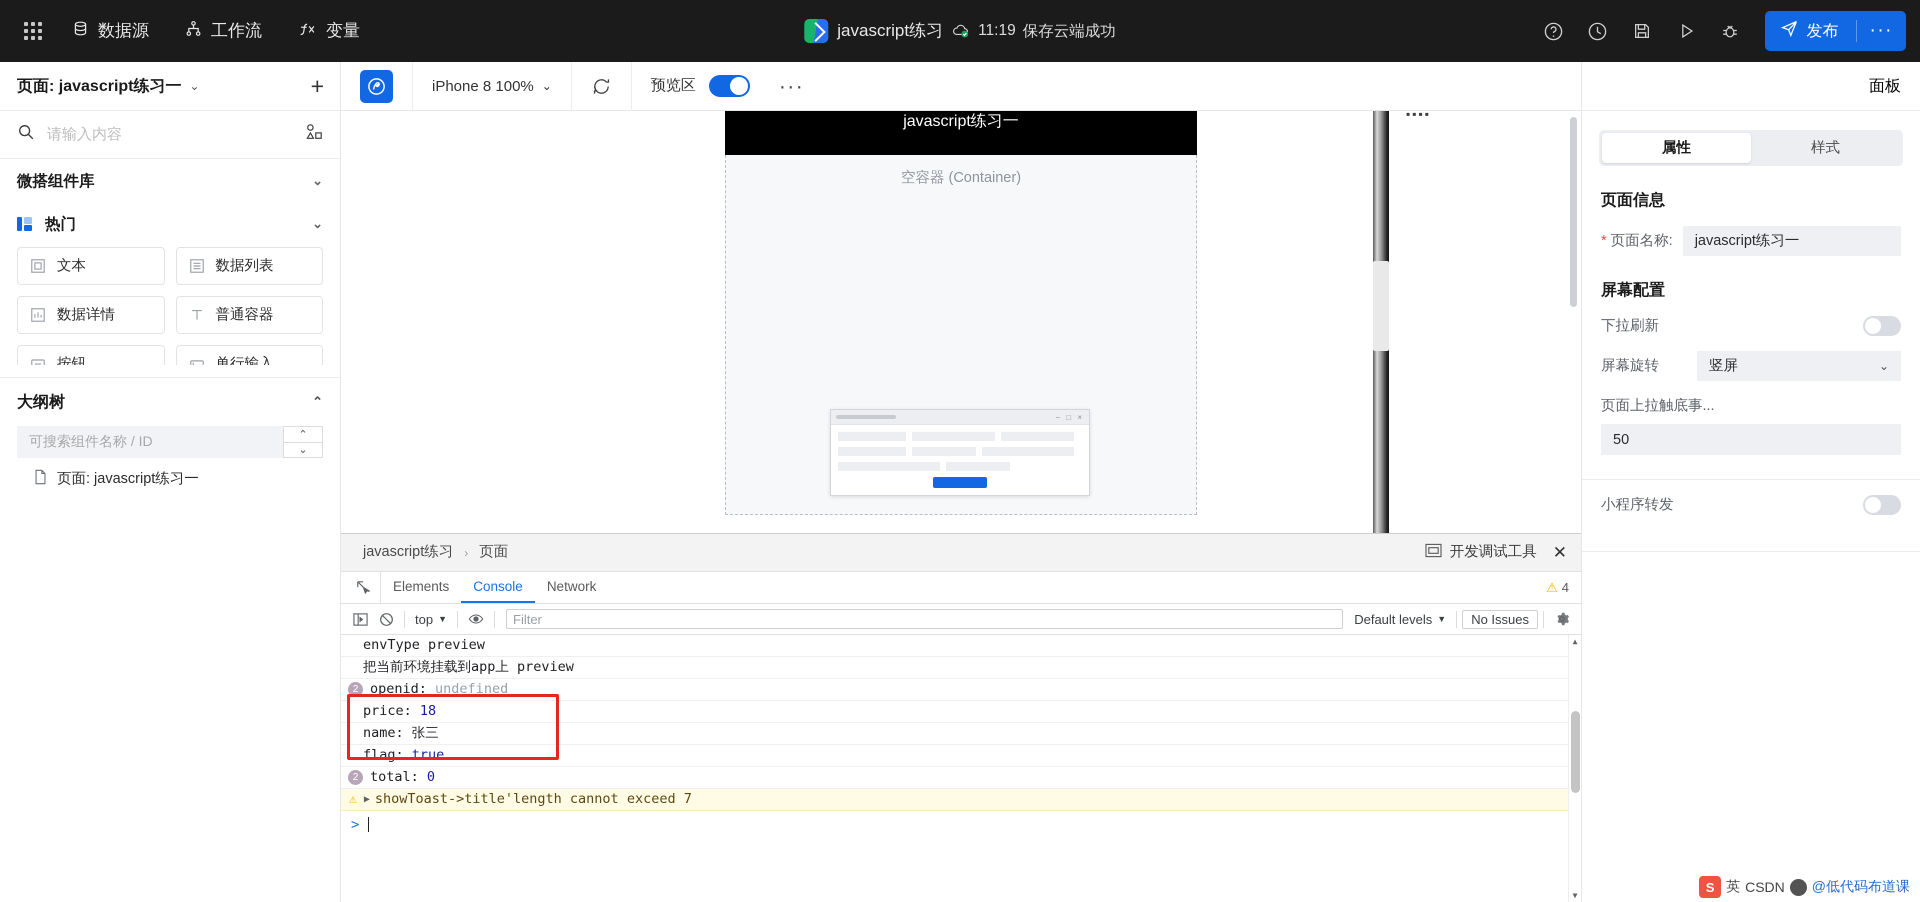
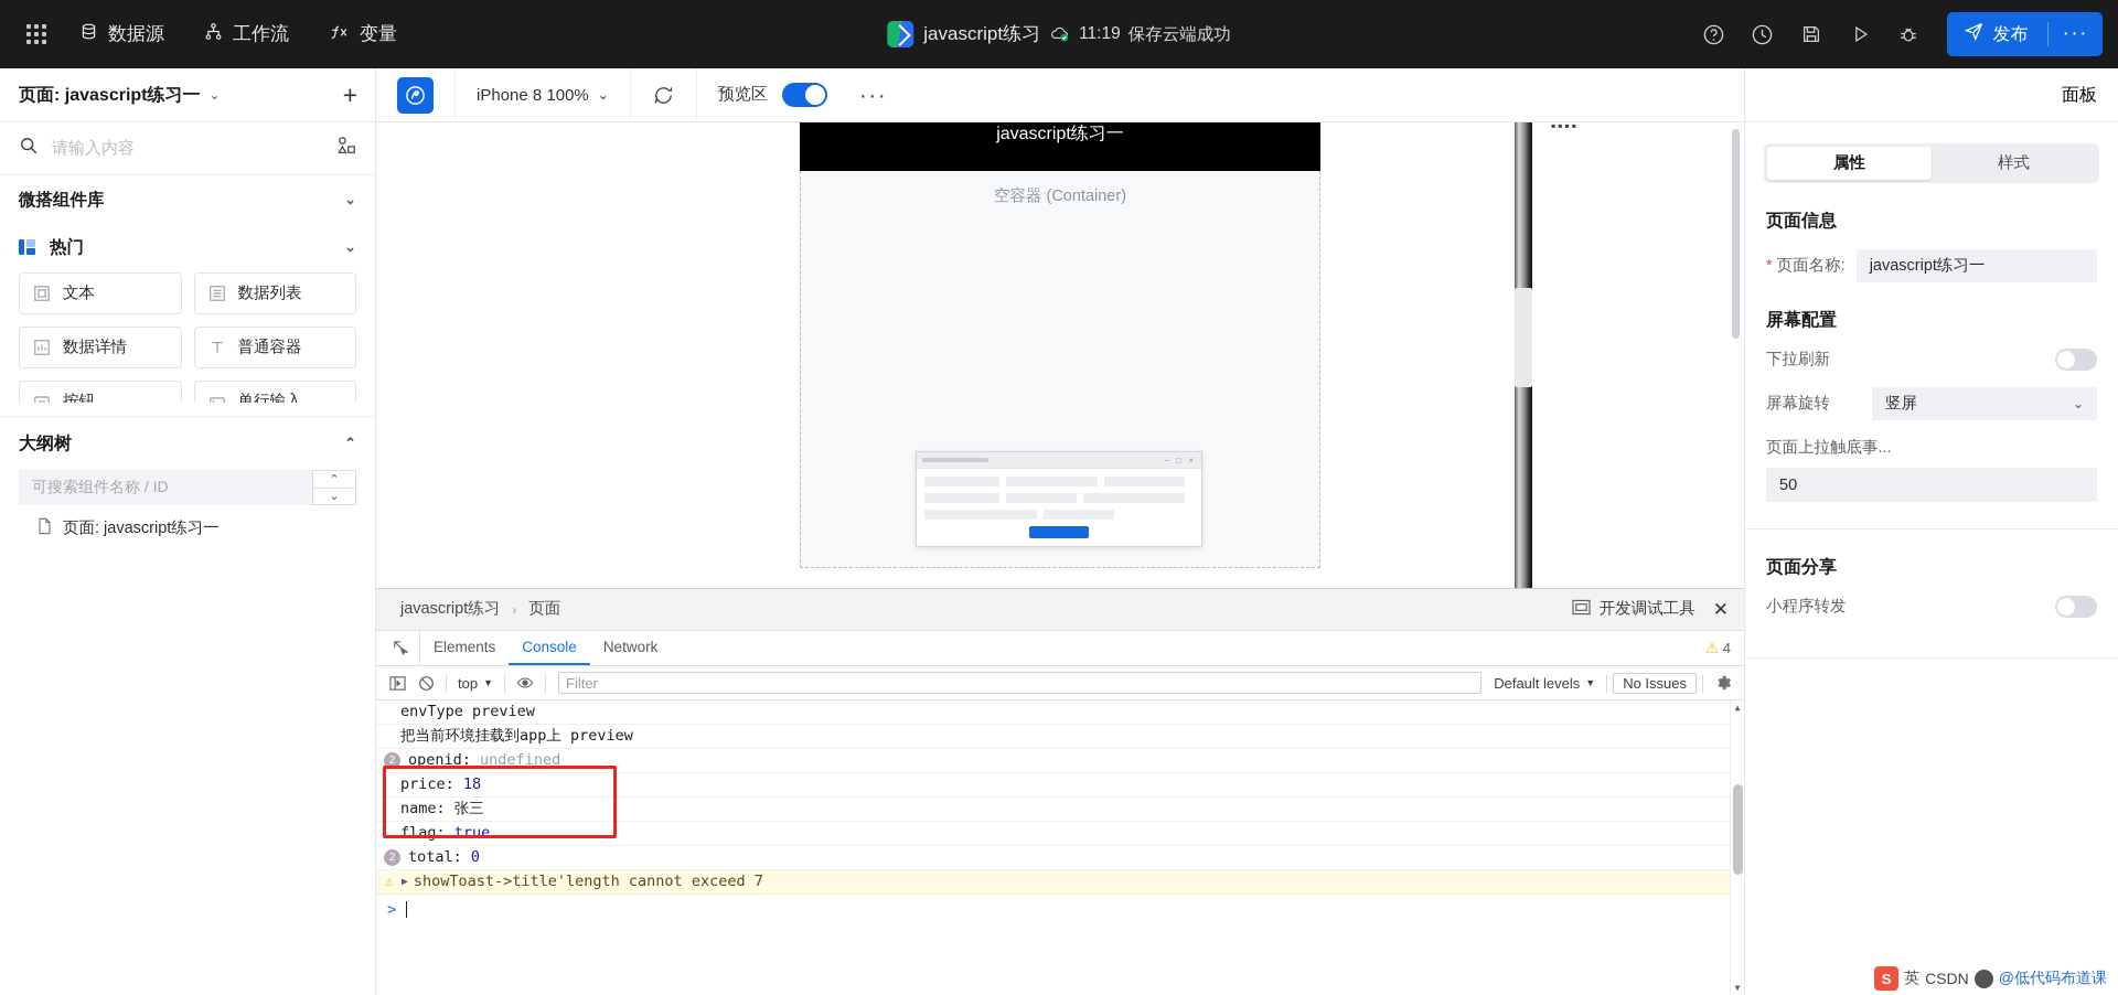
  数据源
  工作流
  变量
  javascript练习
  11:19
  保存云端成功
  发布
  ···
  页面: javascript练习一
  ⌄
  +
  请输入内容
  微搭组件库
  ⌄
  热门
  ⌄
  文本
  数据列表
  数据详情
  普通容器
  按钮
  单行输入
  大纲树
  ⌃
  可搜索组件名称 / ID
  ⌃
  ⌄
  页面: javascript练习一
  iPhone 8 100%
  ⌄
  预览区
  ···
  javascript练习一
  空容器 (Container)
  − □ ×
  ▪▪▪▪
  javascript练习
  ›
  页面
  开发调试工具
  ✕
  Elements
  Console
  Network
  ⚠
  4
  top
  ▼
  Filter
  Default levels
  ▼
  No Issues
  envType preview
  把当前环境挂载到app上 preview
  2
  openid:
  undefined
  price:
  18
  name:
  张三
  flag:
  true
  2
  total:
  0
  ⚠
  ▶
  showToast->title'length cannot exceed 7
  >
  ▲
  ▼
  面板
  属性
  样式
  页面信息
  * 页面名称:
  javascript练习一
  屏幕配置
  下拉刷新
  屏幕旋转
  竖屏
  ⌄
  页面上拉触底事...
  50
+ 页面分享
  小程序转发
  S
  英
  CSDN
  @低代码布道课
